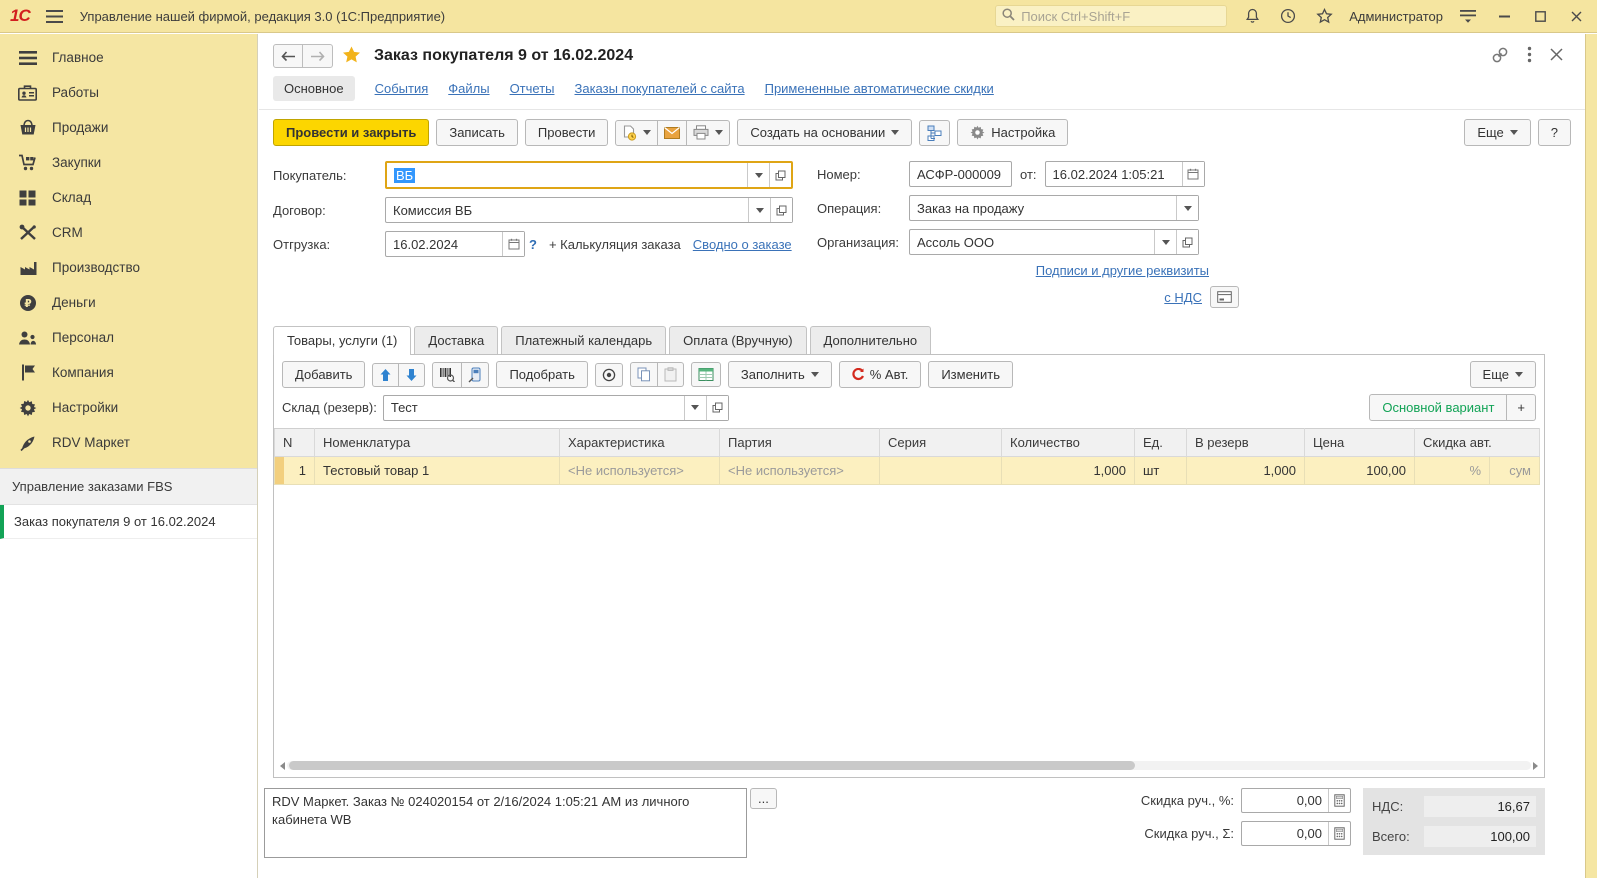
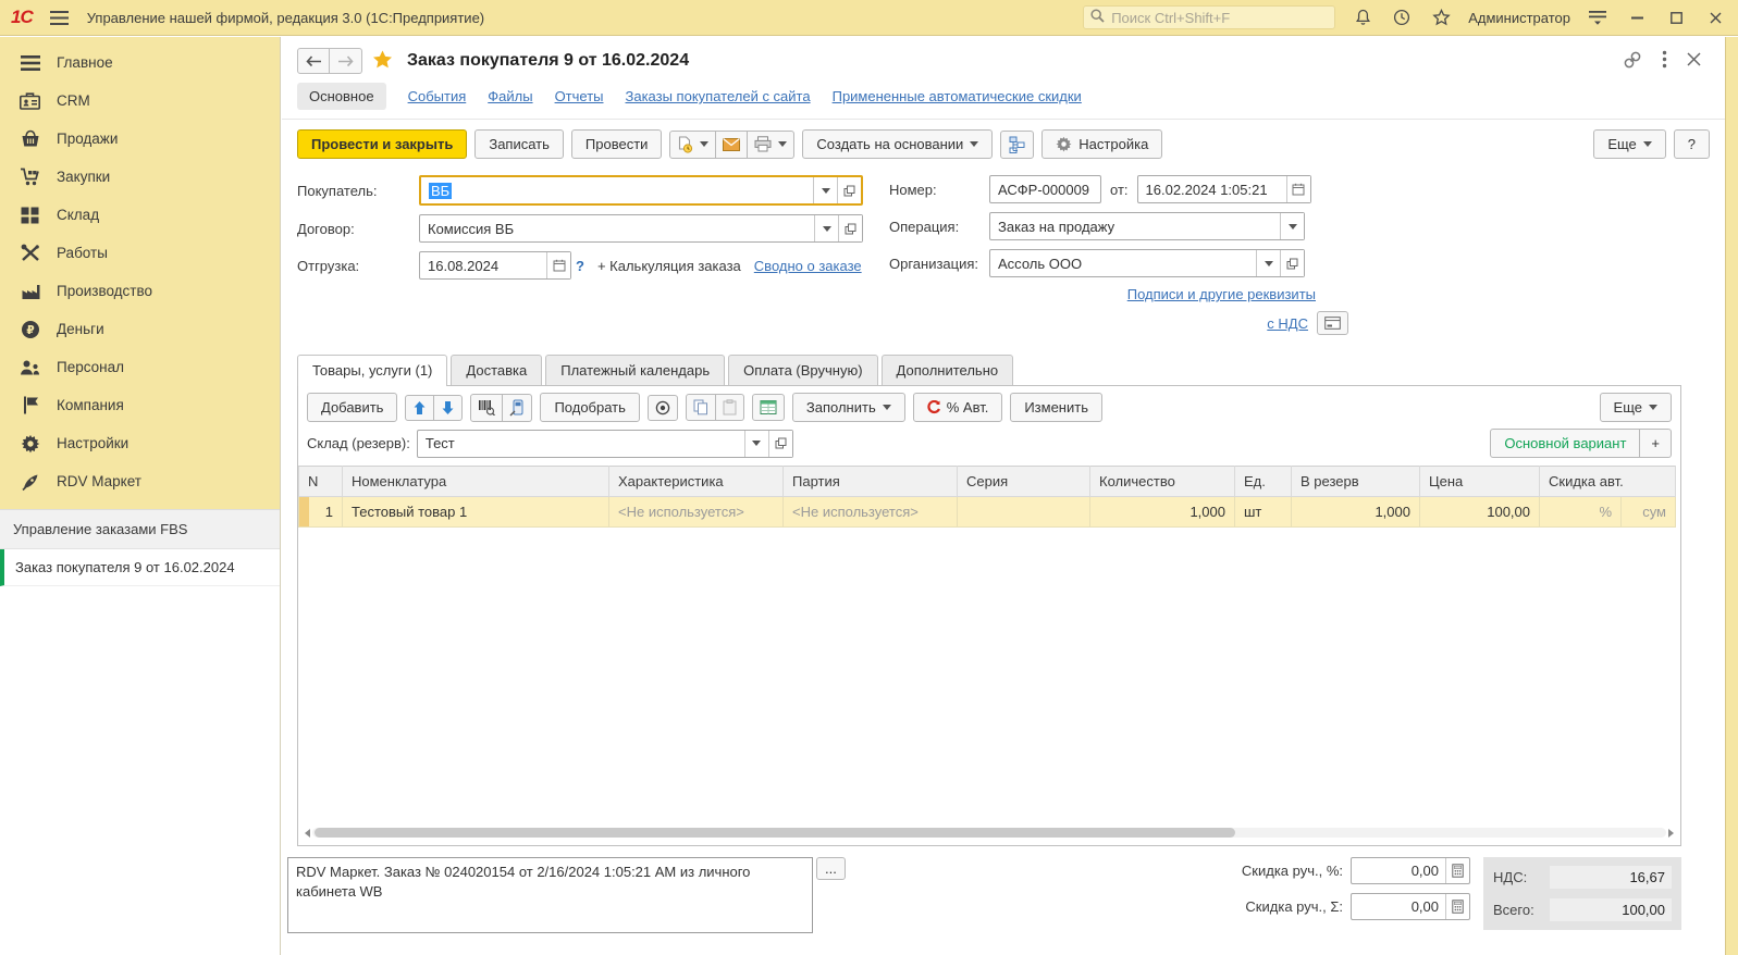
  1С
  Управление нашей фирмой, редакция 3.0 (1С:Предприятие)
  Поиск Ctrl+Shift+F
  Администратор
  Главное
- Работы
+ CRM
  Продажи
  Закупки
  Склад
- CRM
+ Работы
  Производство
  ₽
  Деньги
  Персонал
  Компания
  Настройки
  RDV Маркет
  Управление заказами FBS
  Заказ покупателя 9 от 16.02.2024
  Заказ покупателя 9 от 16.02.2024
  Основное
  События
  Файлы
  Отчеты
  Заказы покупателей с сайта
  Примененные автоматические скидки
  Провести и закрыть
  Записать
  Провести
  Создать на основании
  Настройка
  Еще
  ?
  Покупатель:
  ВБ
  Договор:
  Комиссия ВБ
  Отгрузка:
- 16.02.2024
+ 16.08.2024
  ?
  + Калькуляция заказа
  Сводно о заказе
  Номер:
  АСФР-000009
  от:
  16.02.2024 1:05:21
  Операция:
  Заказ на продажу
  Организация:
  Ассоль ООО
  Подписи и другие реквизиты
  с НДС
  Товары, услуги (1)
  Доставка
  Платежный календарь
  Оплата (Вручную)
  Дополнительно
  Добавить
  Подобрать
  Заполнить
  % Авт.
  Изменить
  Еще
  Склад (резерв):
  Тест
  Основной вариант
  +
  N	Номенклатура	Характеристика	Партия	Серия	Количество	Ед.	В резерв	Цена	Скидка авт.
  1	Тестовый товар 1	<Не используется>	<Не используется>		1,000	шт	1,000	100,00	%	сум
  RDV Маркет. Заказ № 024020154 от 2/16/2024 1:05:21 AM из личного кабинета WB
  ...
  Скидка руч., %:
  0,00
  Скидка руч., Σ:
  0,00
  НДС:
  16,67
  Всего:
  100,00
